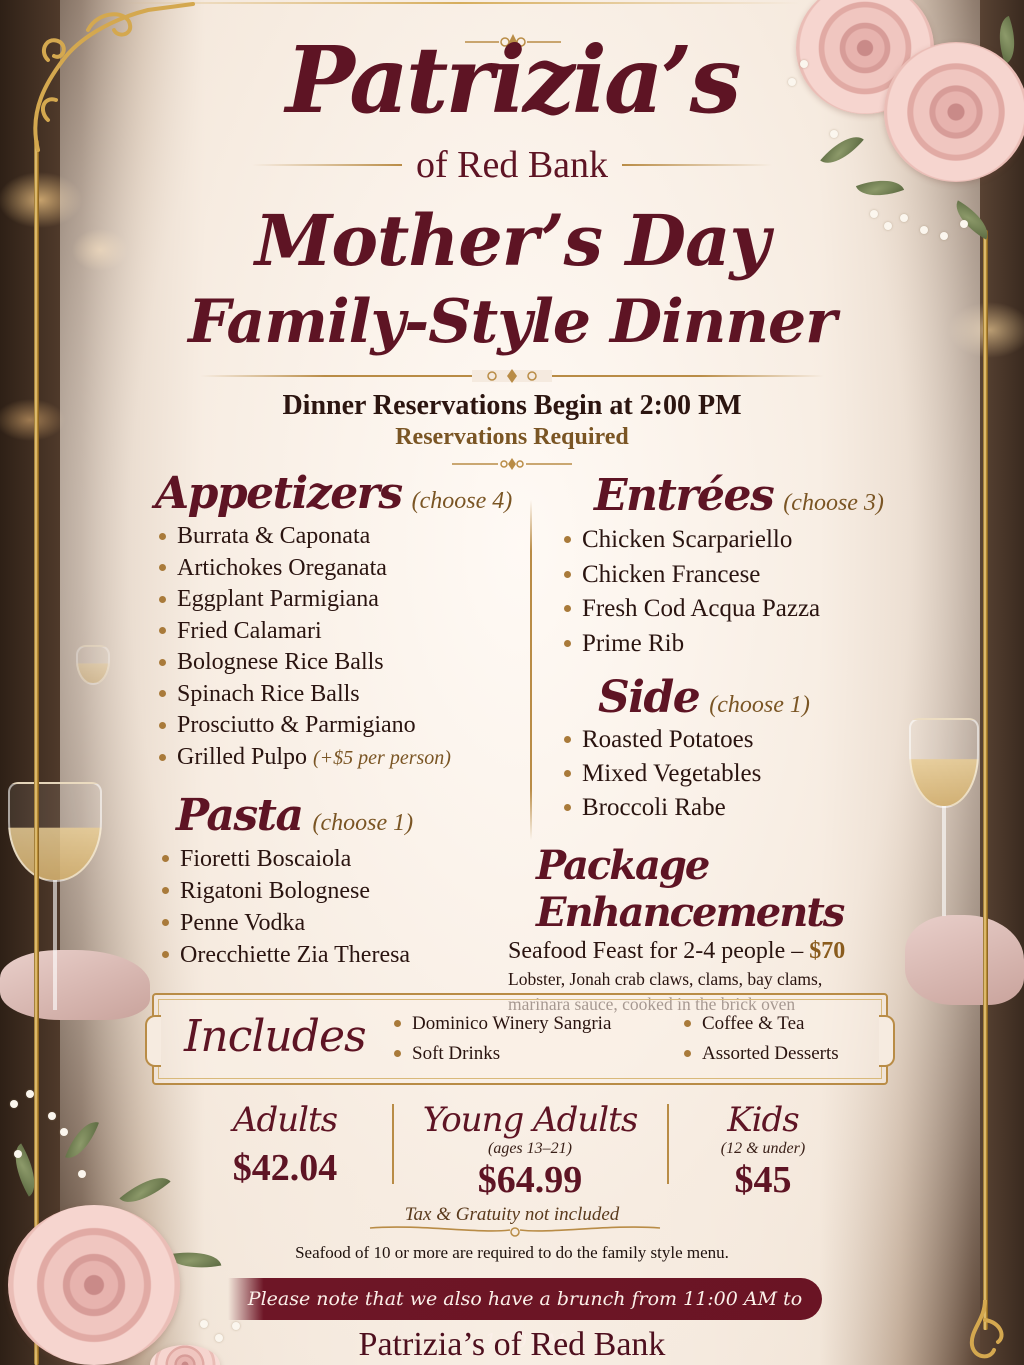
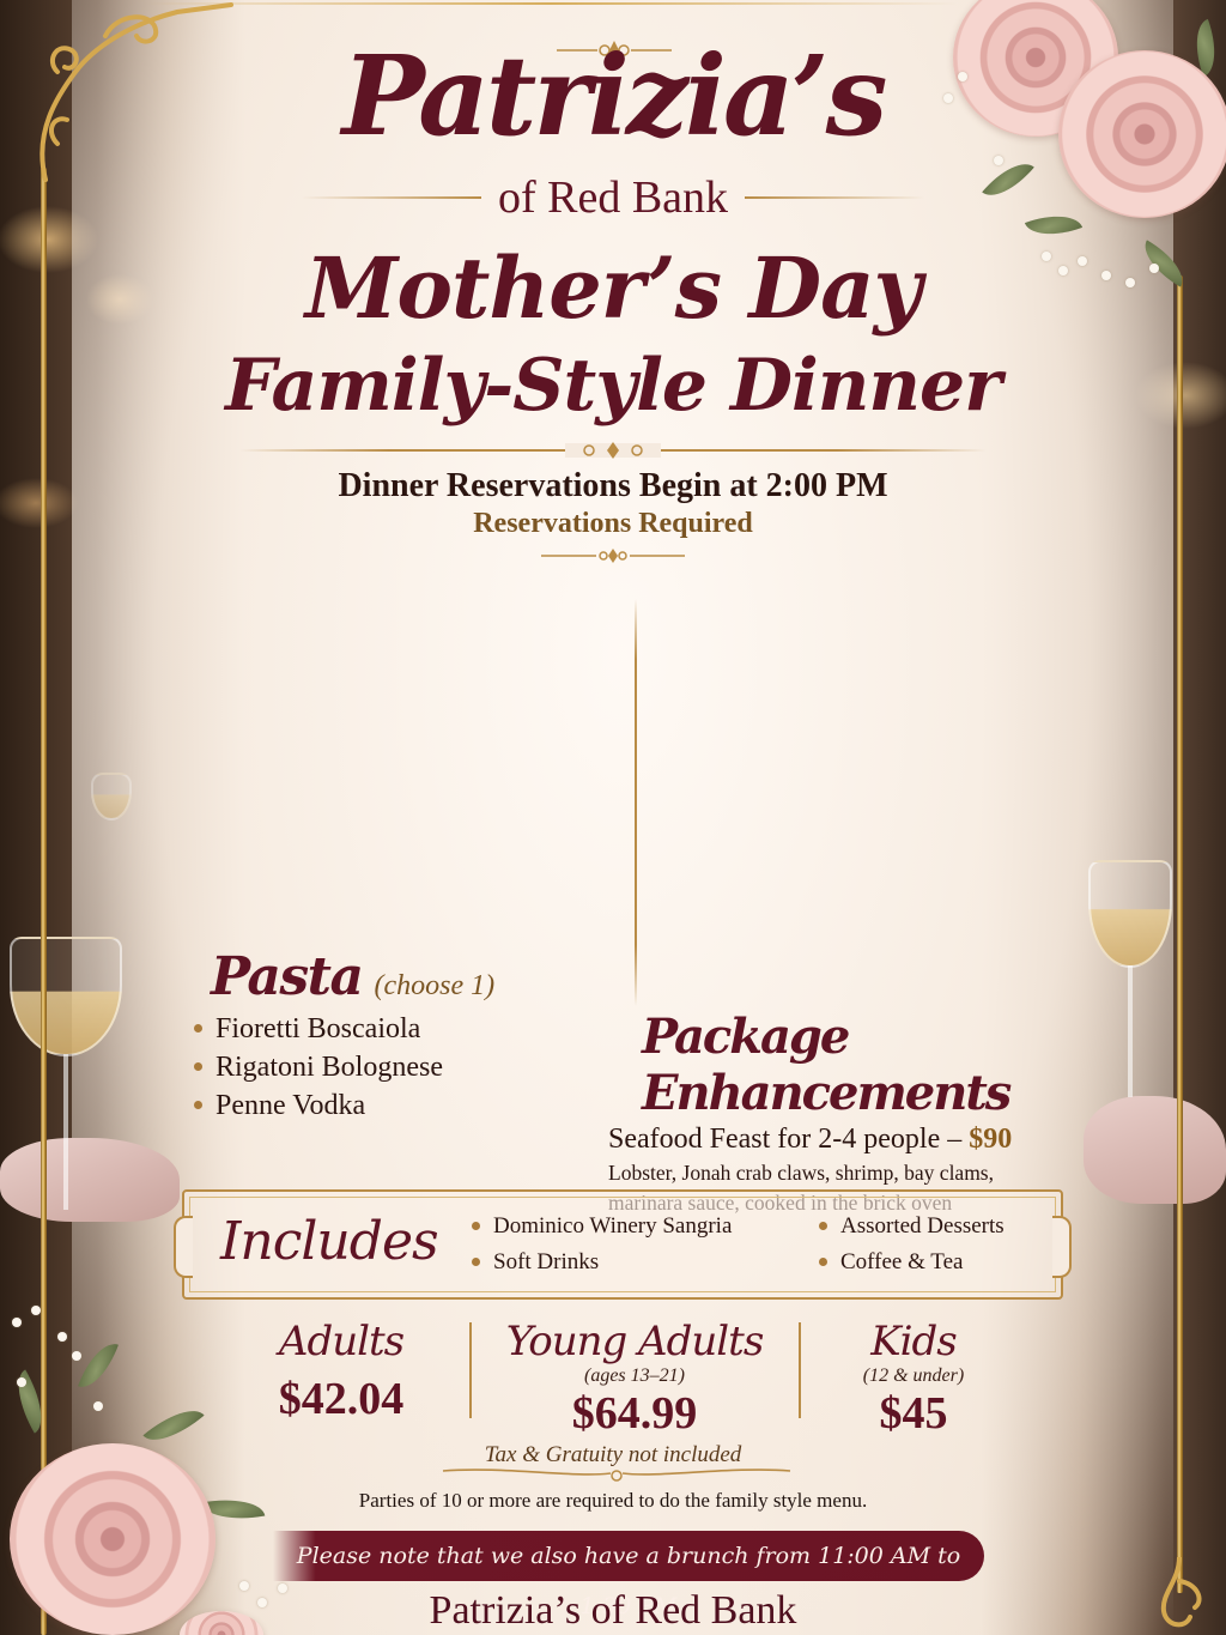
  Patrizia’s
  of Red Bank
  Mother’s Day
  Family-Style Dinner
  Dinner Reservations Begin at 2:00 PM
  Reservations Required
- Appetizers (choose 4)
- Burrata & Caponata
- Artichokes Oreganata
- Eggplant Parmigiana
- Fried Calamari
- Bolognese Rice Balls
- Spinach Rice Balls
- Prosciutto & Parmigiano
- Grilled Pulpo (+$5 per person)
  Pasta (choose 1)
  Fioretti Boscaiola
  Rigatoni Bolognese
  Penne Vodka
- Orecchiette Zia Theresa
- Entrées (choose 3)
- Chicken Scarpariello
- Chicken Francese
- Fresh Cod Acqua Pazza
- Prime Rib
- Side (choose 1)
- Roasted Potatoes
- Mixed Vegetables
- Broccoli Rabe
  Package Enhancements
- Seafood Feast for 2-4 people – $70
+ Seafood Feast for 2-4 people – $90
- Lobster, Jonah crab claws, clams, bay clams,
+ Lobster, Jonah crab claws, shrimp, bay clams,
  Includes
  Dominico Winery Sangria
- Coffee & Tea
+ Assorted Desserts
  Soft Drinks
- Assorted Desserts
+ Coffee & Tea
  Adults
  $42.04
  Young Adults
  (ages 13–21)
  $64.99
  Kids
  (12 & under)
  $45
  Tax & Gratuity not included
- Seafood of 10 or more are required to do the family style menu.
+ Parties of 10 or more are required to do the family style menu.
  Please note that we also have a brunch from 11:00 AM to 1:30 PM
  Patrizia’s of Red Bank
